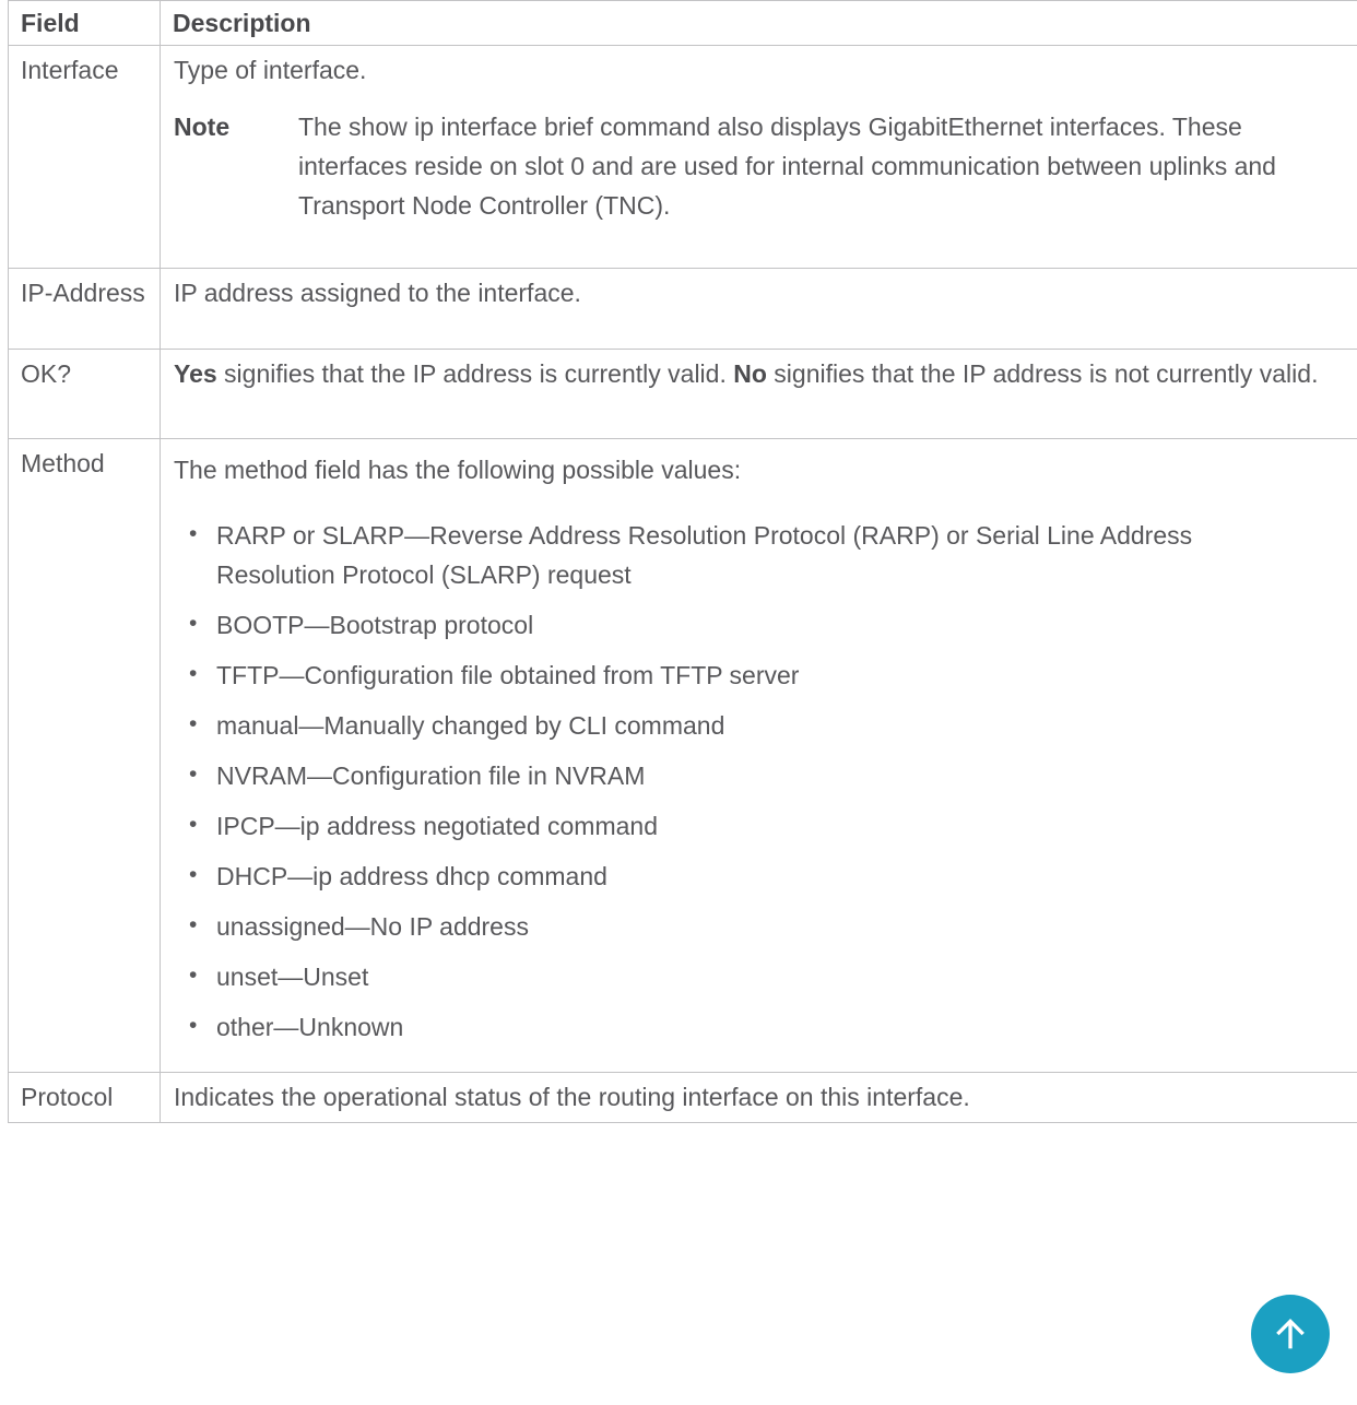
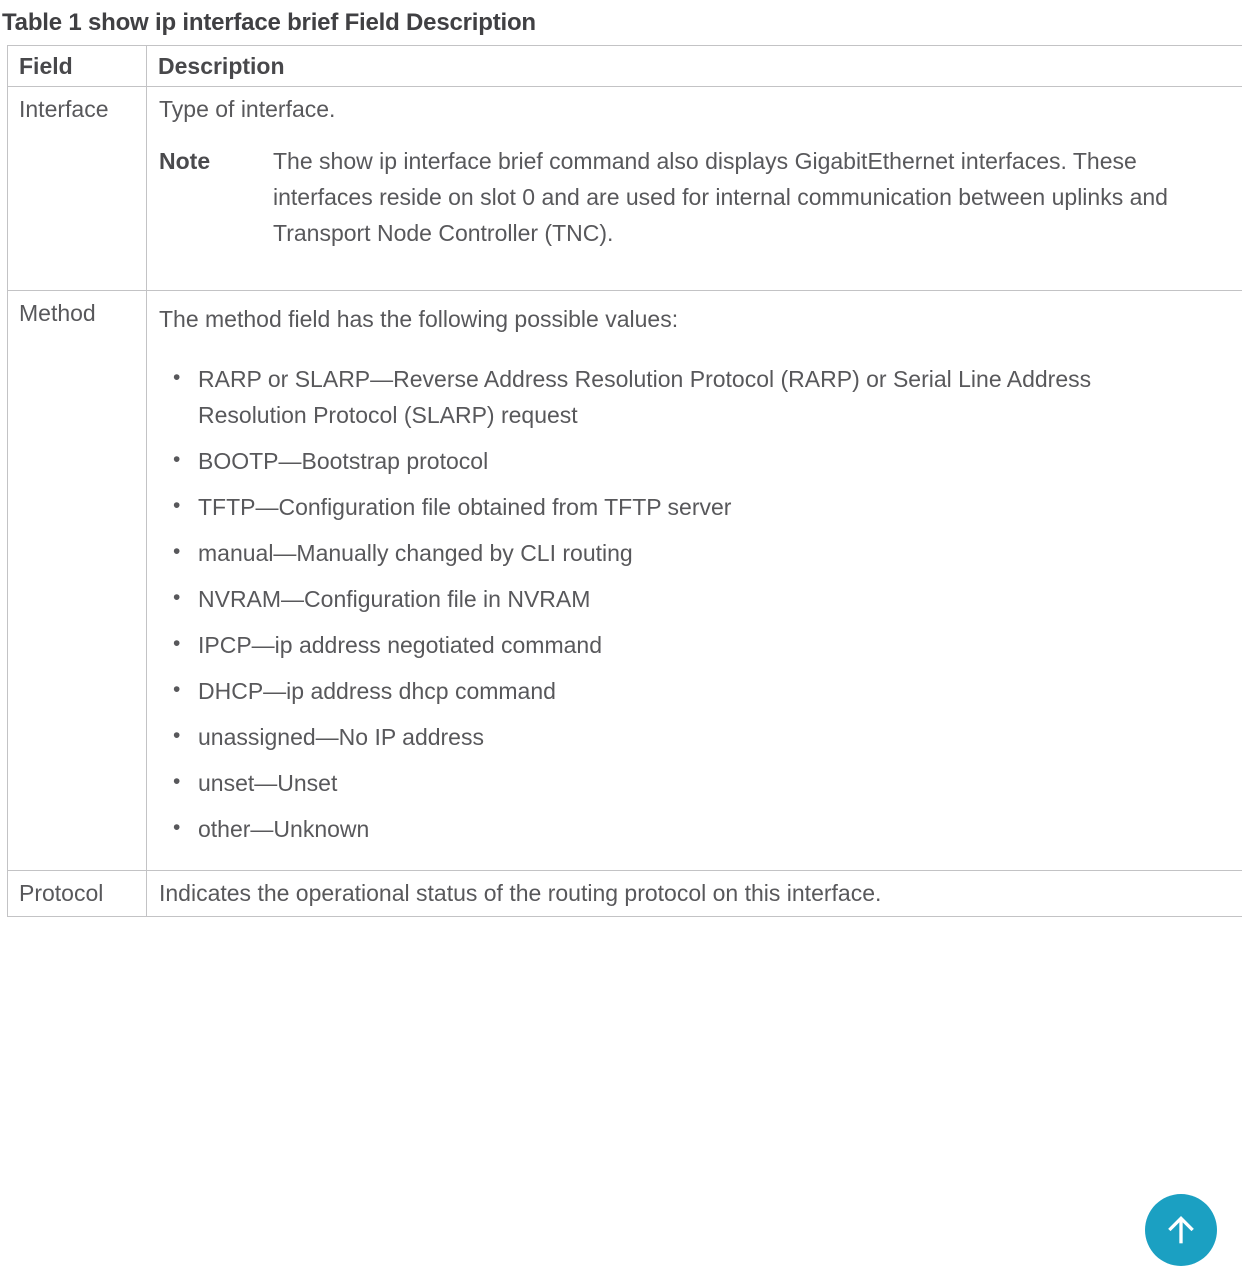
+ Table 1 show ip interface brief Field Description
  Field	Description
  Interface	Type of interface. Note The show ip interface brief command also displays GigabitEthernet interfaces. These interfaces reside on slot 0 and are used for internal communication between uplinks and Transport Node Controller (TNC).
- IP-Address	IP address assigned to the interface.
- OK?	Yes signifies that the IP address is currently valid. No signifies that the IP address is not currently valid.
- Method	The method field has the following possible values: RARP or SLARP—Reverse Address Resolution Protocol (RARP) or Serial Line Address Resolution Protocol (SLARP) request BOOTP—Bootstrap protocol TFTP—Configuration file obtained from TFTP server manual—Manually changed by CLI command NVRAM—Configuration file in NVRAM IPCP—ip address negotiated command DHCP—ip address dhcp command unassigned—No IP address unset—Unset other—Unknown
+ Method	The method field has the following possible values: RARP or SLARP—Reverse Address Resolution Protocol (RARP) or Serial Line Address Resolution Protocol (SLARP) request BOOTP—Bootstrap protocol TFTP—Configuration file obtained from TFTP server manual—Manually changed by CLI routing NVRAM—Configuration file in NVRAM IPCP—ip address negotiated command DHCP—ip address dhcp command unassigned—No IP address unset—Unset other—Unknown
- Protocol	Indicates the operational status of the routing interface on this interface.
+ Protocol	Indicates the operational status of the routing protocol on this interface.
